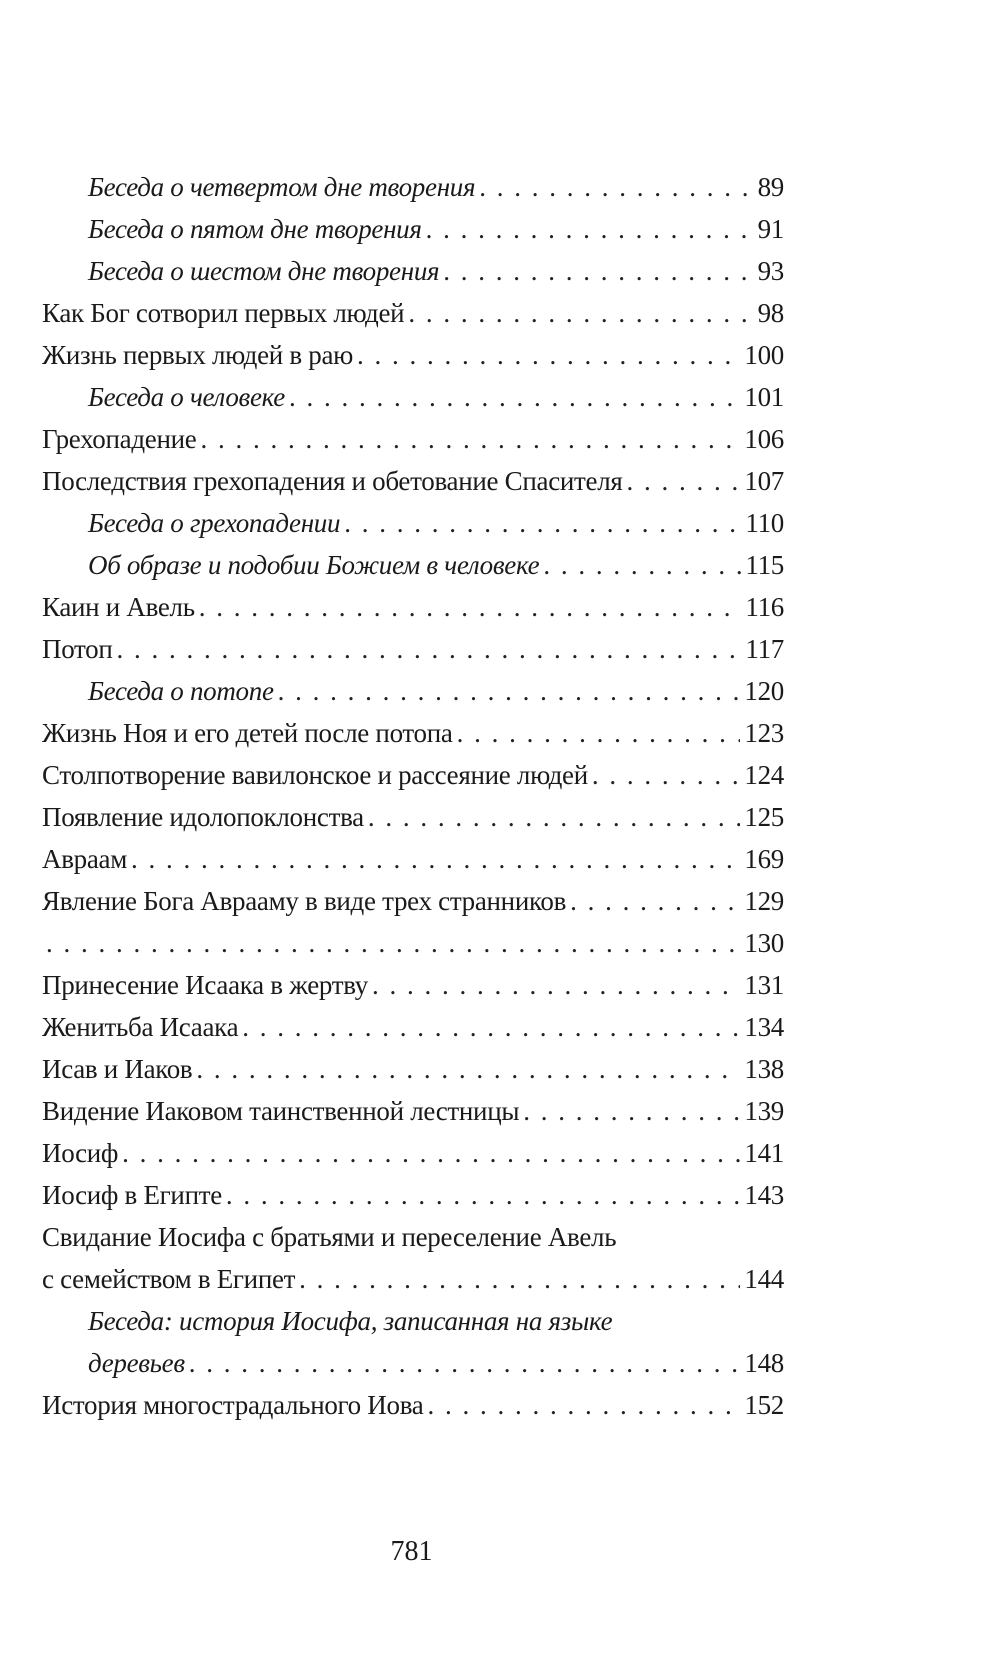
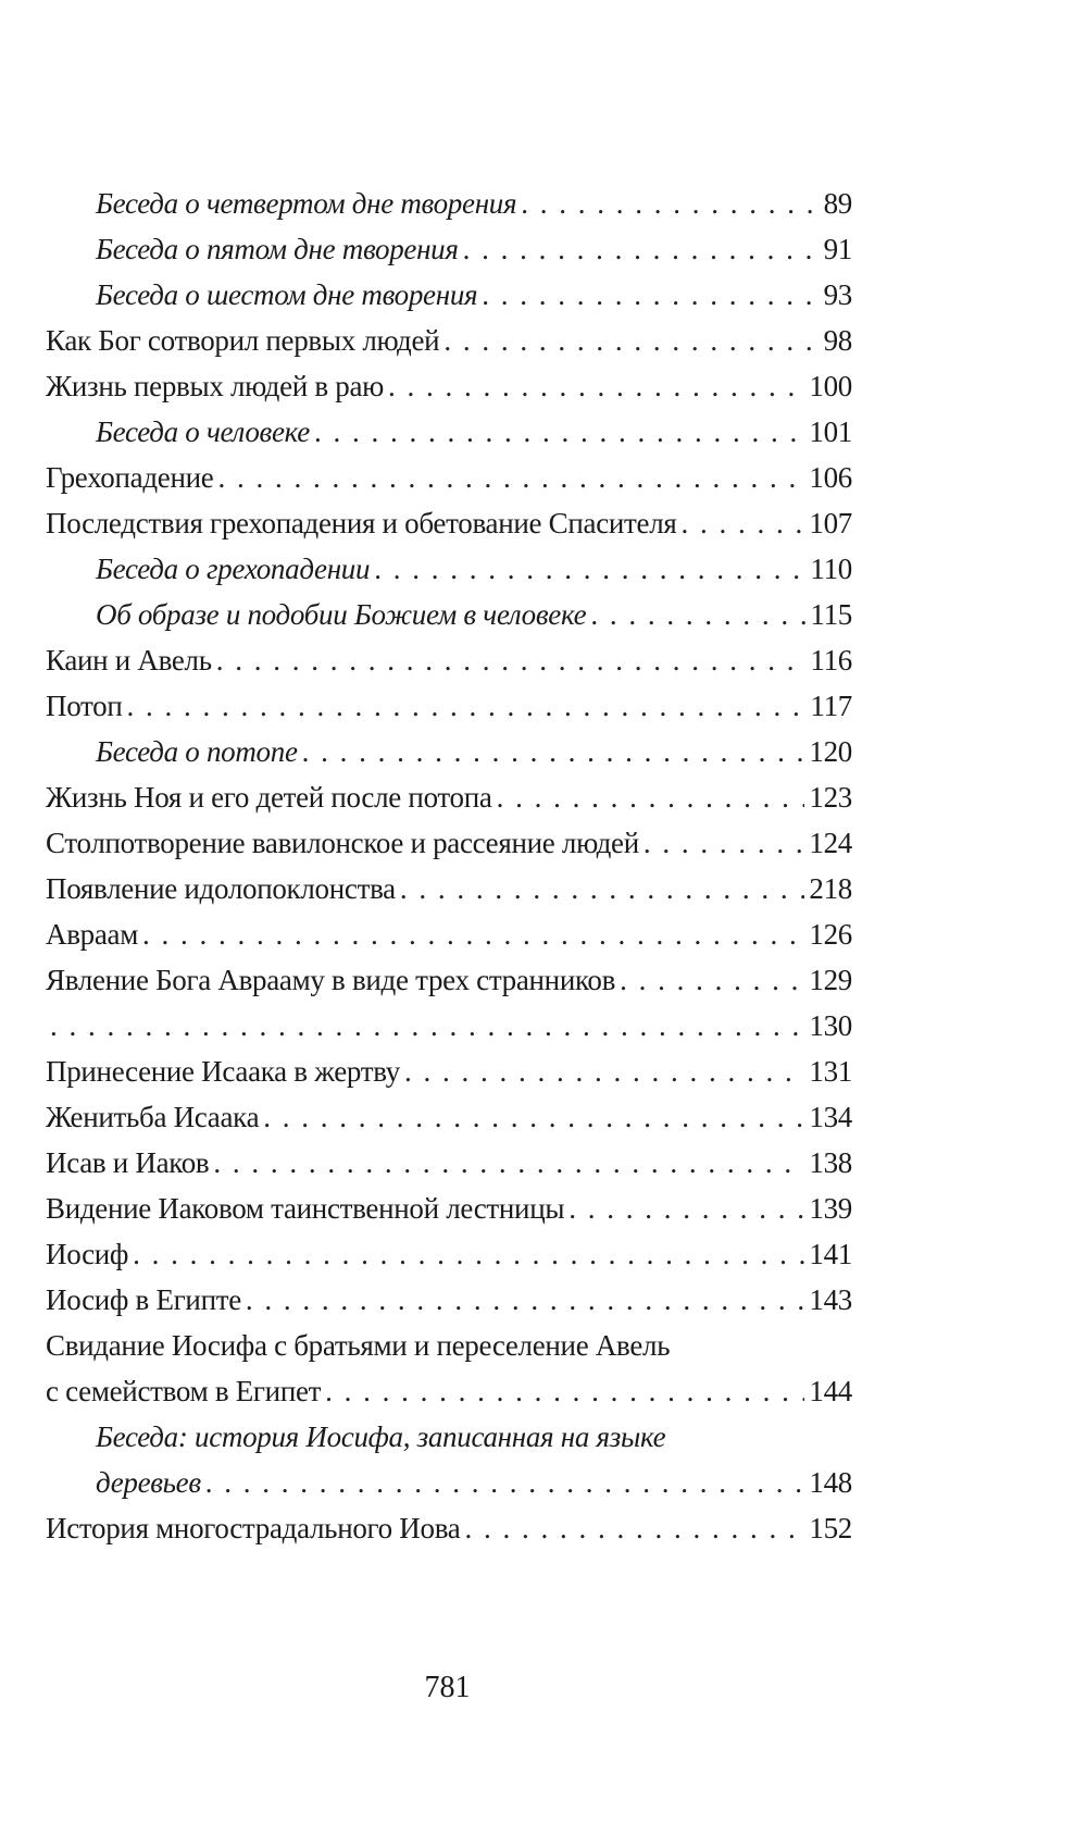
  Беседа о четвертом дне творения
  89
  Беседа о пятом дне творения
  91
  Беседа о шестом дне творения
  93
  Как Бог сотворил первых людей
  98
  Жизнь первых людей в раю
  100
  Беседа о человеке
  101
  Грехопадение
  106
  Последствия грехопадения и обетование Спасителя
  107
  Беседа о грехопадении
  110
  Об образе и подобии Божием в человеке
  115
  Каин и Авель
  116
  Потоп
  117
  Беседа о потопе
  120
  Жизнь Ноя и его детей после потопа
  123
  Столпотворение вавилонское и рассеяние людей
  124
  Появление идолопоклонства
- 125
+ 218
  Авраам
- 169
+ 126
  Явление Бога Аврааму в виде трех странников
  129
  130
  Принесение Исаака в жертву
  131
  Женитьба Исаака
  134
  Исав и Иаков
  138
  Видение Иаковом таинственной лестницы
  139
  Иосиф
  141
  Иосиф в Египте
  143
  Свидание Иосифа с братьями и переселение Авель
  с семейством в Египет
  144
  Беседа: история Иосифа, записанная на языке
  деревьев
  148
  История многострадального Иова
  152
  781
